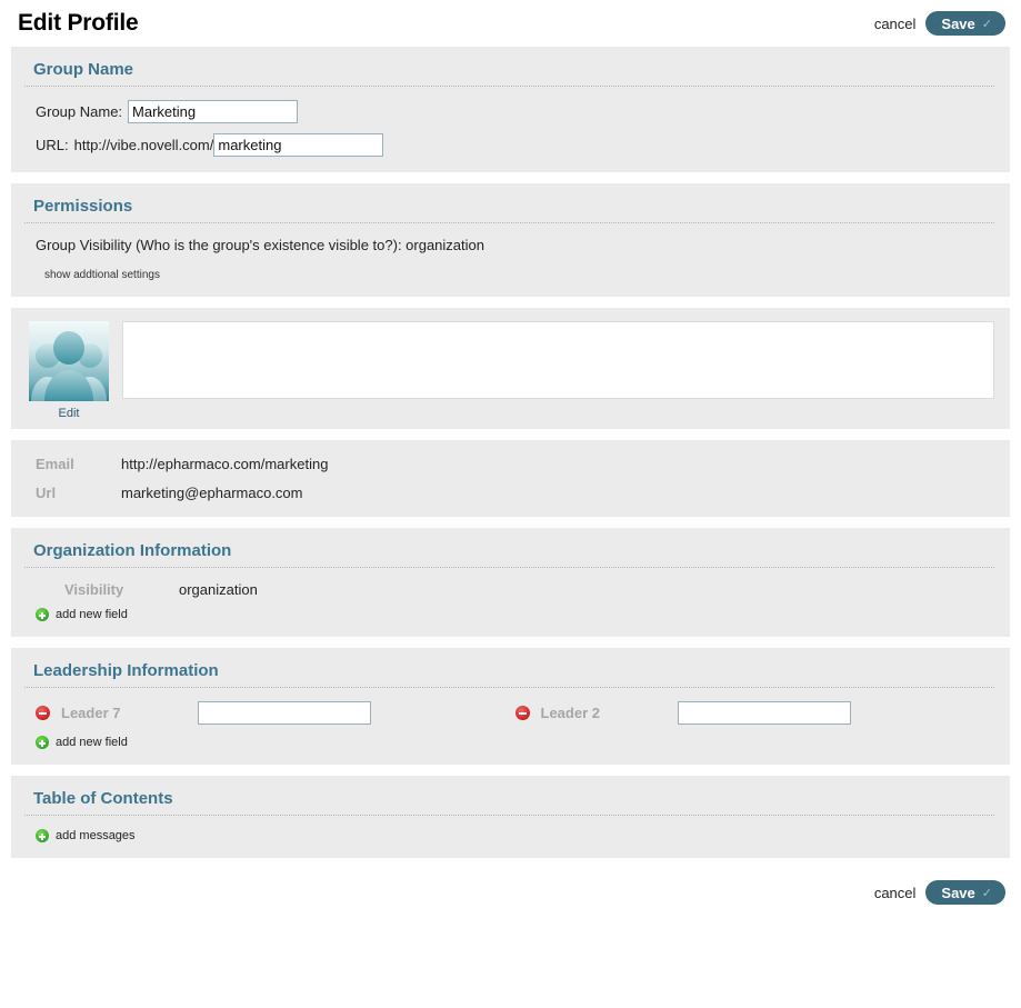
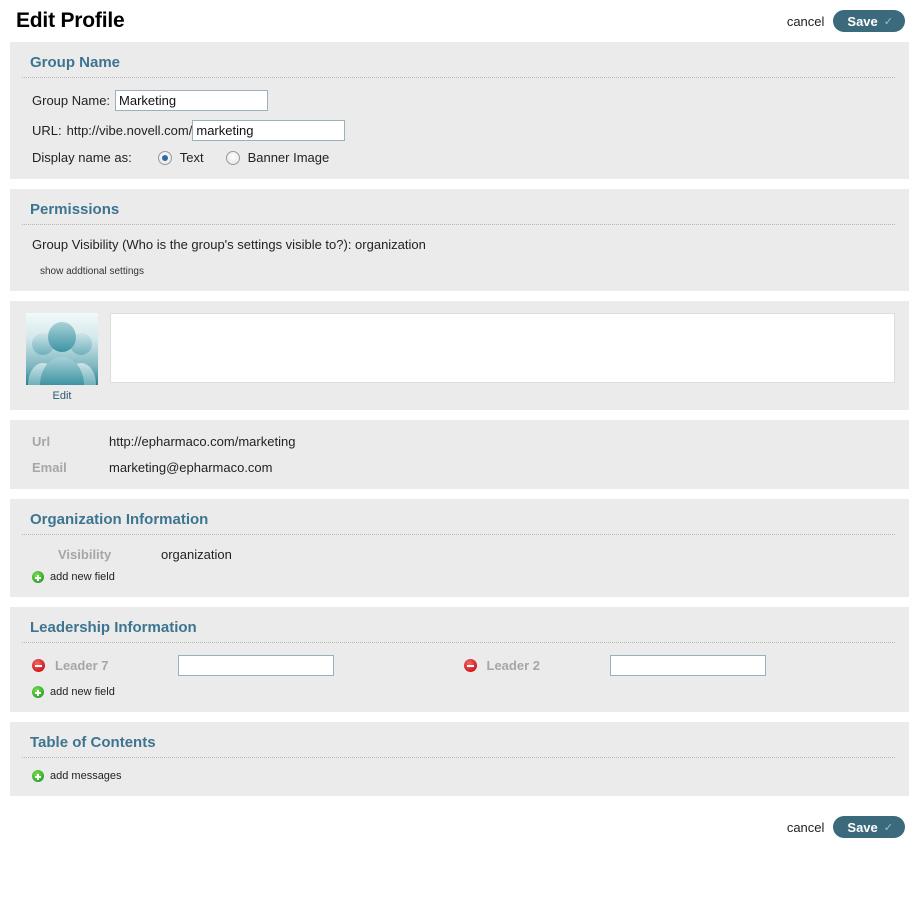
  Edit Profile
  cancel
  Save
  ✓
  Group Name
  Group Name:
  Marketing
  URL:
  http://vibe.novell.com/
  marketing
+ Display name as:
+ Text
+ Banner Image
  Permissions
- Group Visibility (Who is the group's existence visible to?): organization
+ Group Visibility (Who is the group's settings visible to?): organization
  show addtional settings
  Edit
- Email
+ Url
  http://epharmaco.com/marketing
- Url
+ Email
  marketing@epharmaco.com
  Organization Information
  Visibility
  organization
  add new field
  Leadership Information
  Leader 7
  Leader 2
  add new field
  Table of Contents
  add messages
  cancel
  Save
  ✓
